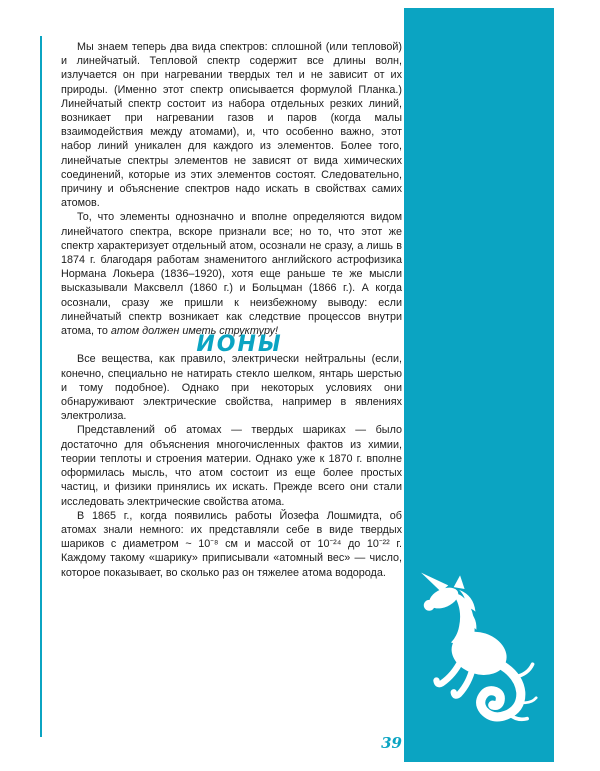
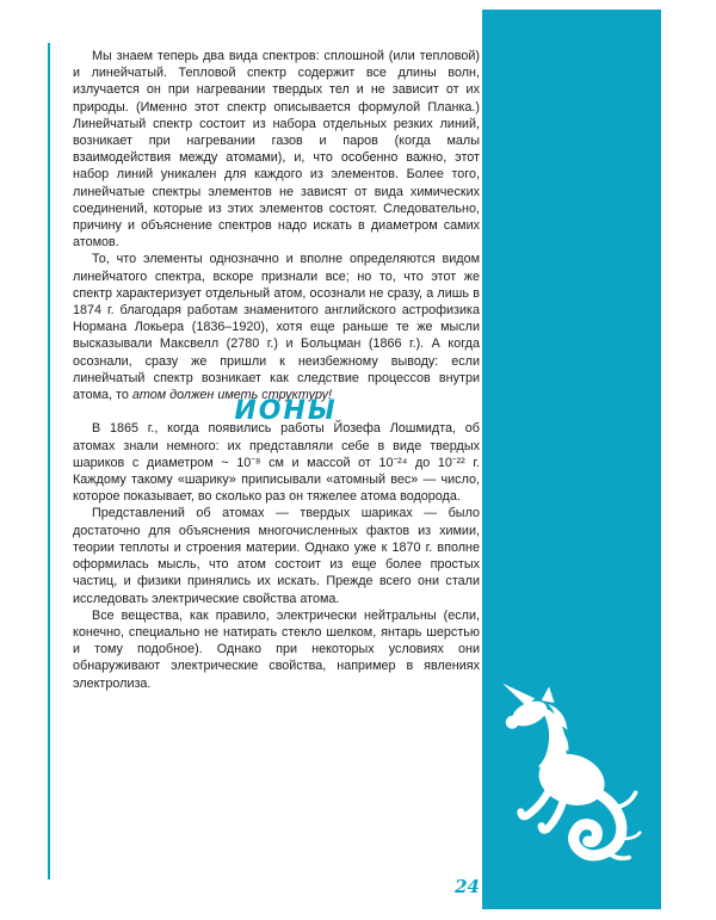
- Мы знаем теперь два вида спектров: сплошной (или тепловой) и линейчатый. Тепловой спектр содержит все длины волн, излучается он при нагревании твердых тел и не зависит от их природы. (Именно этот спектр описывается формулой Планка.) Линейчатый спектр состоит из набора отдельных резких линий, возникает при нагревании газов и паров (когда малы взаимодействия между атомами), и, что особенно важно, этот набор линий уникален для каждого из элементов. Более того, линейчатые спектры элементов не зависят от вида химических соединений, которые из этих элементов состоят. Следовательно, причину и объяснение спектров надо искать в свойствах самих атомов.
+ Мы знаем теперь два вида спектров: сплошной (или тепловой) и линейчатый. Тепловой спектр содержит все длины волн, излучается он при нагревании твердых тел и не зависит от их природы. (Именно этот спектр описывается формулой Планка.) Линейчатый спектр состоит из набора отдельных резких линий, возникает при нагревании газов и паров (когда малы взаимодействия между атомами), и, что особенно важно, этот набор линий уникален для каждого из элементов. Более того, линейчатые спектры элементов не зависят от вида химических соединений, которые из этих элементов состоят. Следовательно, причину и объяснение спектров надо искать в диаметром самих атомов.
- То, что элементы однозначно и вполне определяются видом линейчатого спектра, вскоре признали все; но то, что этот же спектр характеризует отдельный атом, осознали не сразу, а лишь в 1874 г. благодаря работам знаменитого английского астрофизика Нормана Локьера (1836–1920), хотя еще раньше те же мысли высказывали Максвелл (1860 г.) и Больцман (1866 г.). А когда осознали, сразу же пришли к неизбежному выводу: если линейчатый спектр возникает как следствие процессов внутри атома, то атом должен иметь структуру!
+ То, что элементы однозначно и вполне определяются видом линейчатого спектра, вскоре признали все; но то, что этот же спектр характеризует отдельный атом, осознали не сразу, а лишь в 1874 г. благодаря работам знаменитого английского астрофизика Нормана Локьера (1836–1920), хотя еще раньше те же мысли высказывали Максвелл (2780 г.) и Больцман (1866 г.). А когда осознали, сразу же пришли к неизбежному выводу: если линейчатый спектр возникает как следствие процессов внутри атома, то атом должен иметь структуру!
  ИОНЫ
- Все вещества, как правило, электрически нейтральны (если, конечно, специально не натирать стекло шелком, янтарь шерстью и тому подобное). Однако при некоторых условиях они обнаруживают электрические свойства, например в явлениях электролиза.
+ В 1865 г., когда появились работы Йозефа Лошмидта, об атомах знали немного: их представляли себе в виде твердых шариков с диаметром ~ 10⁻⁸ см и массой от 10⁻²⁴ до 10⁻²² г. Каждому такому «шарику» приписывали «атомный вес» — число, которое показывает, во сколько раз он тяжелее атома водорода.
  Представлений об атомах — твердых шариках — было достаточно для объяснения многочисленных фактов из химии, теории теплоты и строения материи. Однако уже к 1870 г. вполне оформилась мысль, что атом состоит из еще более простых частиц, и физики принялись их искать. Прежде всего они стали исследовать электрические свойства атома.
- В 1865 г., когда появились работы Йозефа Лошмидта, об атомах знали немного: их представляли себе в виде твердых шариков с диаметром ~ 10⁻⁸ см и массой от 10⁻²⁴ до 10⁻²² г. Каждому такому «шарику» приписывали «атомный вес» — число, которое показывает, во сколько раз он тяжелее атома водорода.
+ Все вещества, как правило, электрически нейтральны (если, конечно, специально не натирать стекло шелком, янтарь шерстью и тому подобное). Однако при некоторых условиях они обнаруживают электрические свойства, например в явлениях электролиза.
- 39
+ 24
